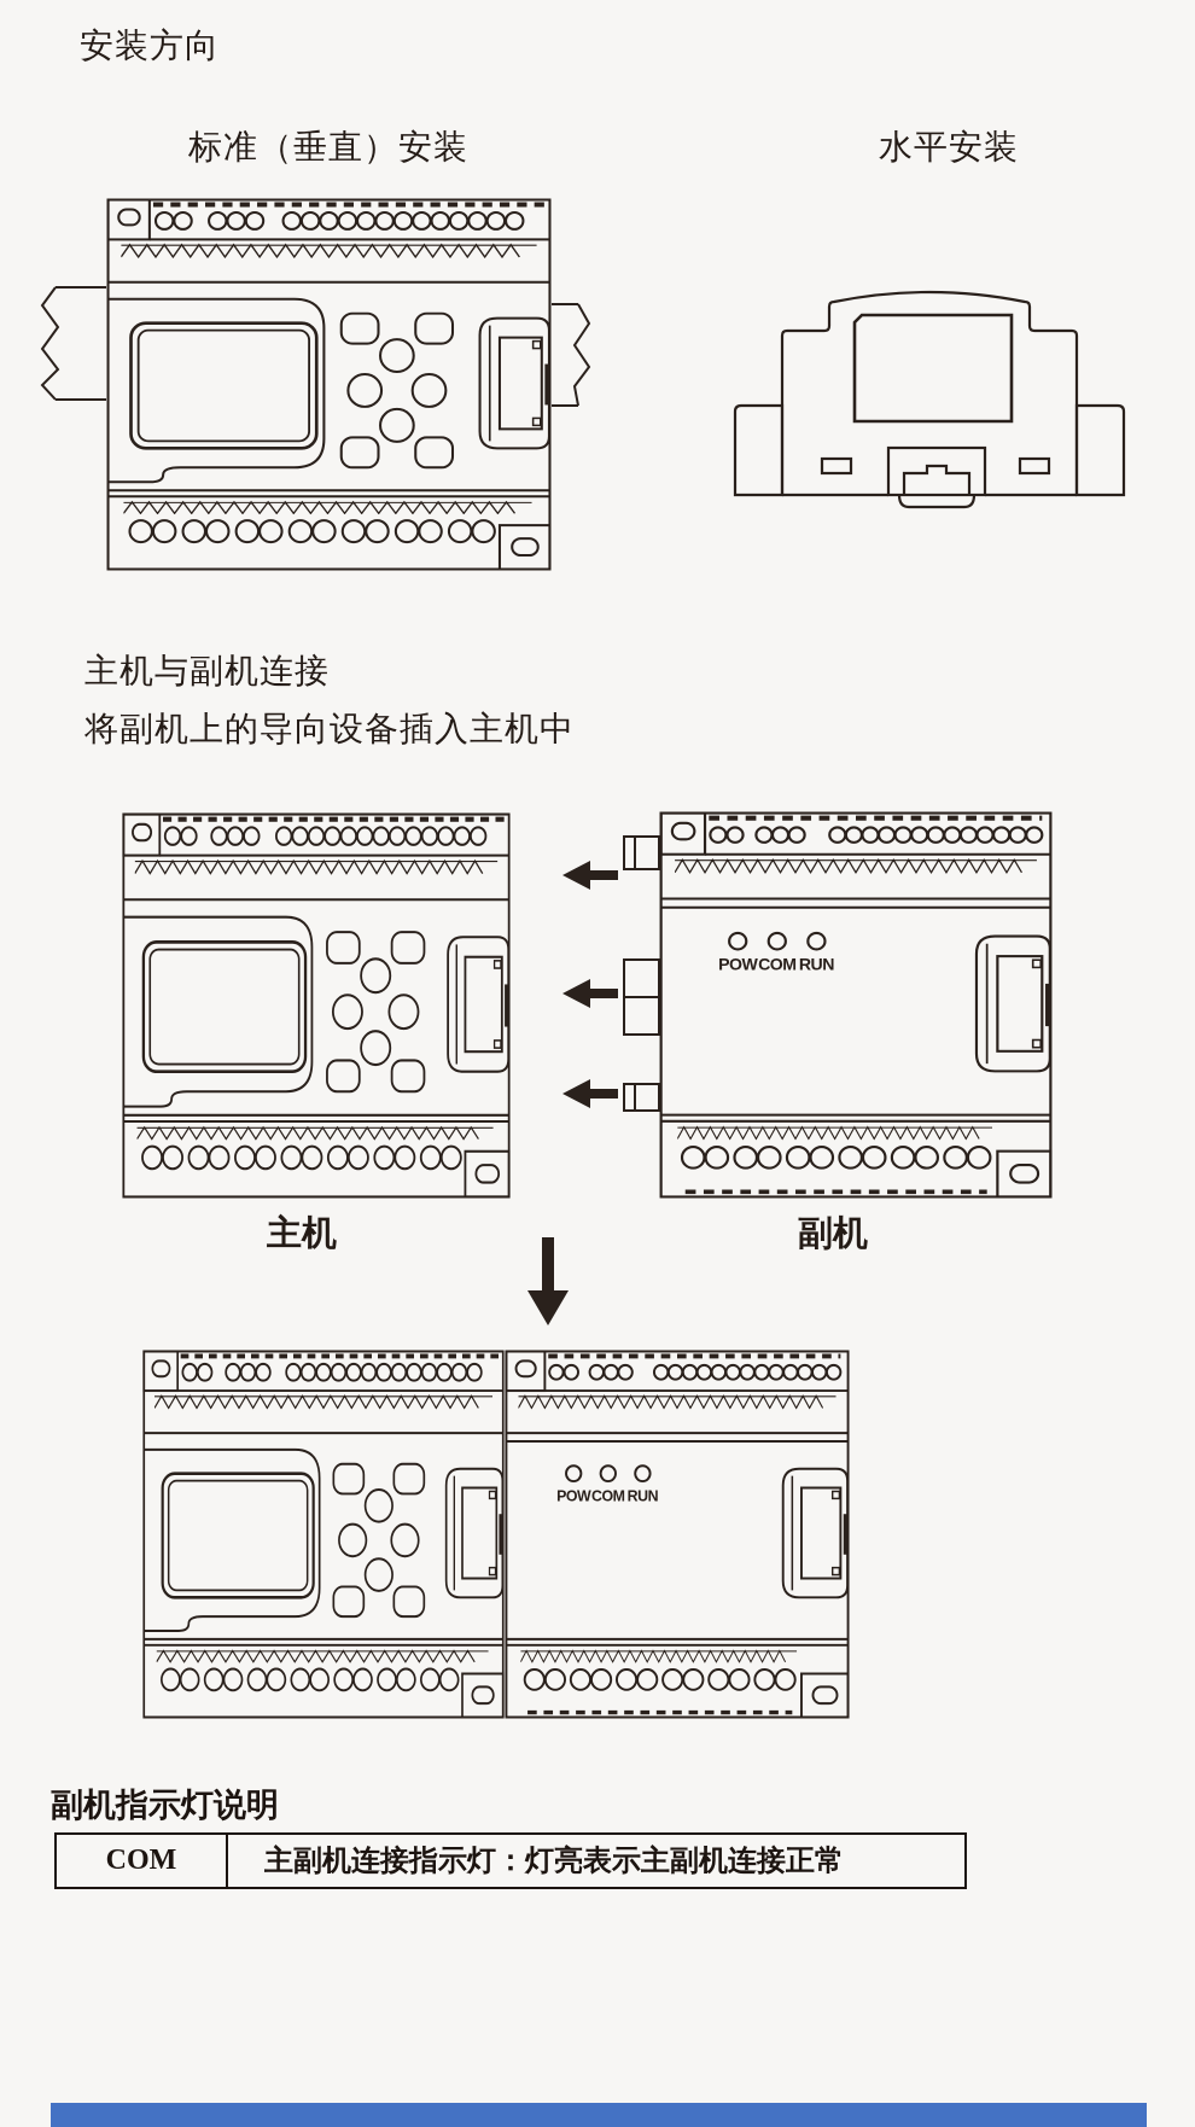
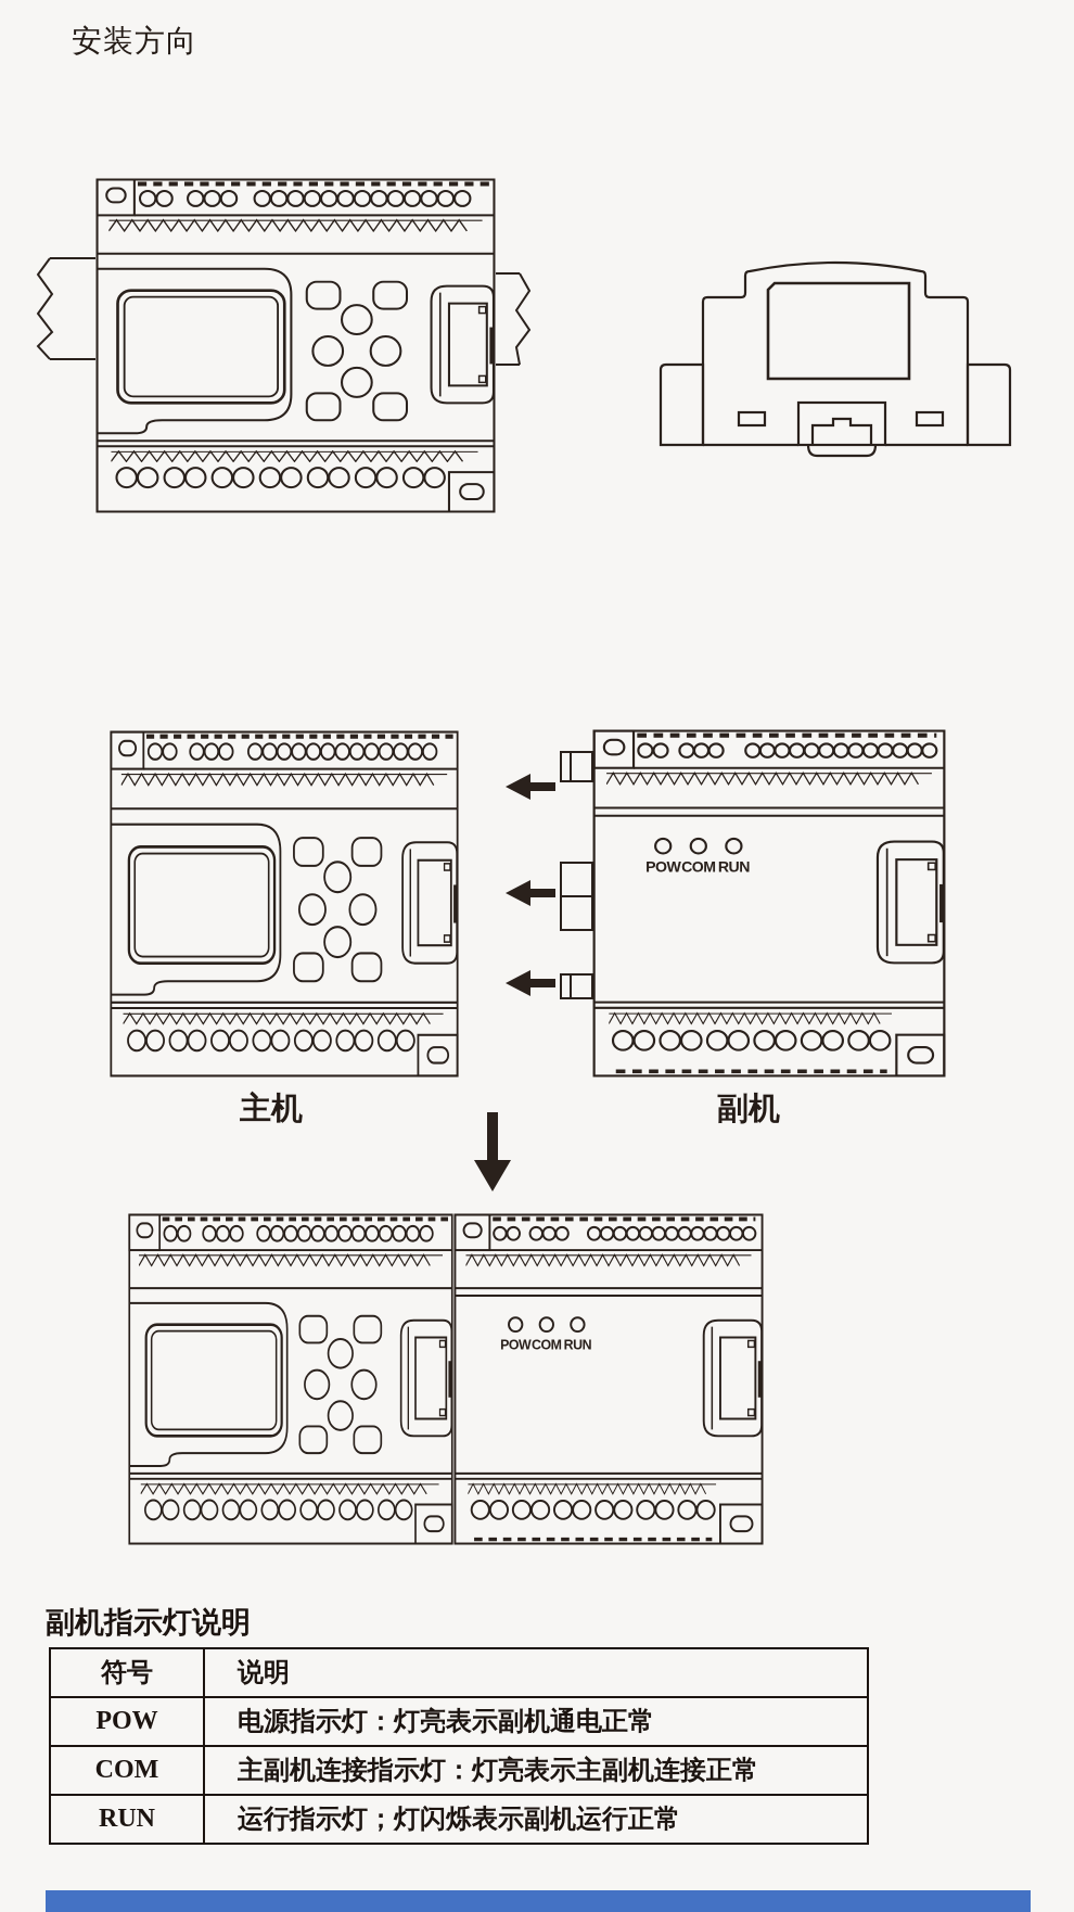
  安装方向
- 标准（垂直）安装
- 水平安装
- 主机与副机连接
- 将副机上的导向设备插入主机中
  主机
  副机
  副机指示灯说明
+ 符号	说明
+ POW	电源指示灯：灯亮表示副机通电正常
  COM	主副机连接指示灯：灯亮表示主副机连接正常
+ RUN	运行指示灯；灯闪烁表示副机运行正常
